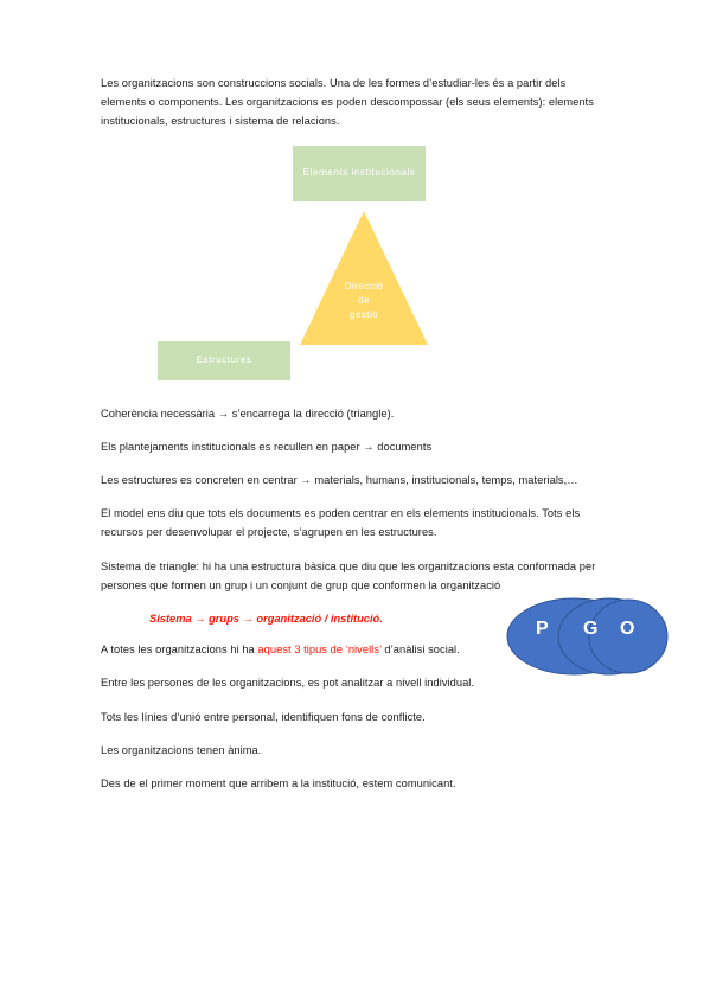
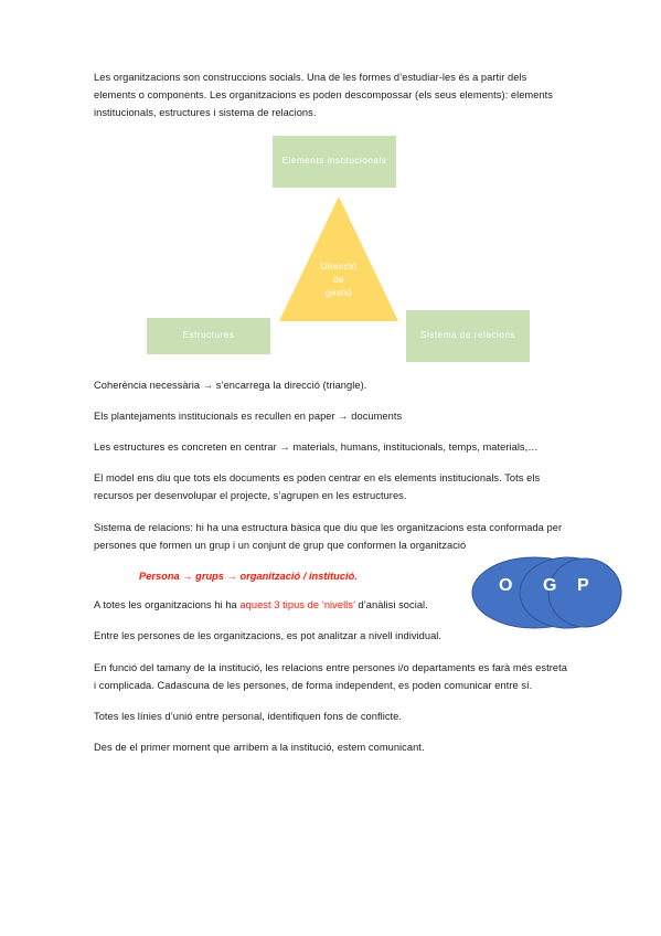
  Les organitzacions son construccions socials. Una de les formes d’estudiar-les és a partir dels elements o components. Les organitzacions es poden descompossar (els seus elements): elements institucionals, estructures i sistema de relacions.
  Elements institucionals
  Direcció
  de
  gestió
  Estructures
+ Sistema de relacions
  Coherència necessària → s’encarrega la direcció (triangle).
  Els plantejaments institucionals es recullen en paper → documents
  Les estructures es concreten en centrar → materials, humans, institucionals, temps, materials,…
  El model ens diu que tots els documents es poden centrar en els elements institucionals. Tots els recursos per desenvolupar el projecte, s’agrupen en les estructures.
- Sistema de triangle: hi ha una estructura bàsica que diu que les organitzacions esta conformada per persones que formen un grup i un conjunt de grup que conformen la organització
+ Sistema de relacions: hi ha una estructura bàsica que diu que les organitzacions esta conformada per persones que formen un grup i un conjunt de grup que conformen la organització
- Sistema → grups → organització / institució.
+ Persona → grups → organització / institució.
  A totes les organitzacions hi ha aquest 3 tipus de ‘nivells’ d’anàlisi social.
  Entre les persones de les organitzacions, es pot analitzar a nivell individual.
+ En funció del tamany de la institució, les relacions entre persones i/o departaments es farà més estreta i complicada. Cadascuna de les persones, de forma independent, es poden comunicar entre sí.
- Tots les línies d’unió entre personal, identifiquen fons de conflicte.
+ Totes les línies d’unió entre personal, identifiquen fons de conflicte.
- Les organitzacions tenen ànima.
  Des de el primer moment que arribem a la institució, estem comunicant.
- P
+ O
  G
- O
+ P
